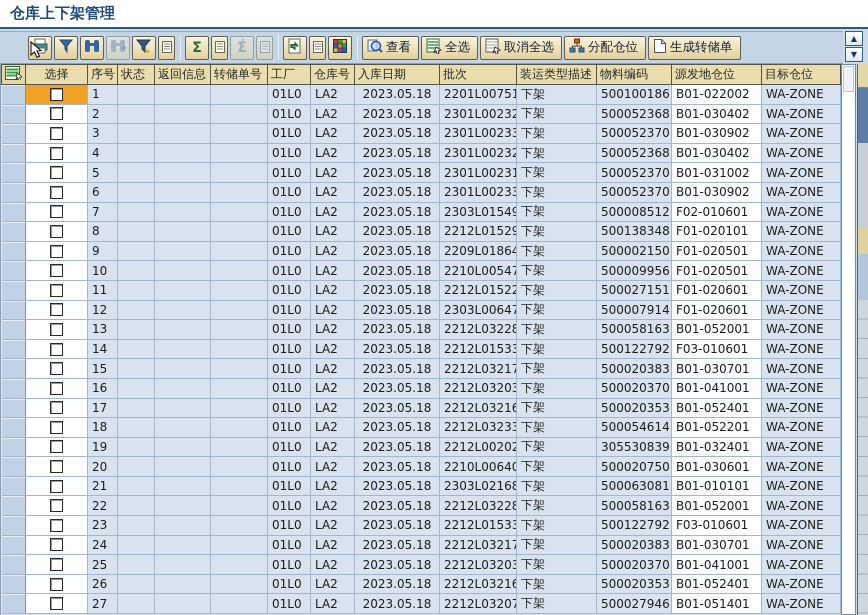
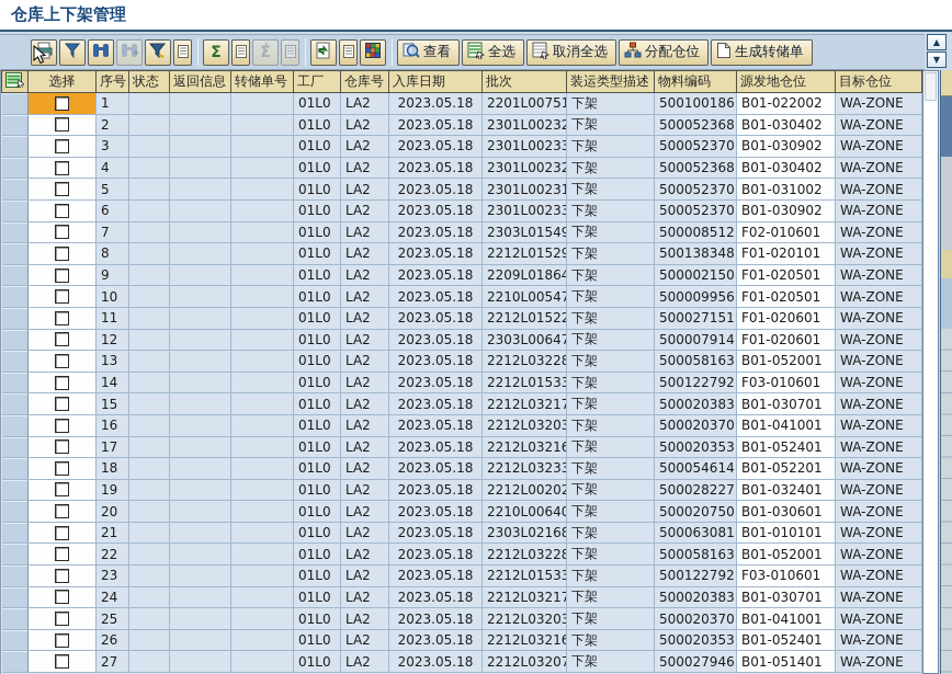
  仓库上下架管理
  Σ
  Σ
  ∕
  查看
  全选
  取消全选
  分配仓位
  生成转储单
  ▲
  ▼
  	选择	序号	状态	返回信息	转储单号	工厂	仓库号	入库日期	批次	装运类型描述	物料编码	源发地仓位	目标仓位
  		1				01L0	LA2	2023.05.18	2201L00751	下架	500100186	B01-022002	WA-ZONE
  		2				01L0	LA2	2023.05.18	2301L00232	下架	500052368	B01-030402	WA-ZONE
  		3				01L0	LA2	2023.05.18	2301L00233	下架	500052370	B01-030902	WA-ZONE
  		4				01L0	LA2	2023.05.18	2301L00232	下架	500052368	B01-030402	WA-ZONE
  		5				01L0	LA2	2023.05.18	2301L00231	下架	500052370	B01-031002	WA-ZONE
  		6				01L0	LA2	2023.05.18	2301L00233	下架	500052370	B01-030902	WA-ZONE
  		7				01L0	LA2	2023.05.18	2303L01549	下架	500008512	F02-010601	WA-ZONE
  		8				01L0	LA2	2023.05.18	2212L01529	下架	500138348	F01-020101	WA-ZONE
  		9				01L0	LA2	2023.05.18	2209L01864	下架	500002150	F01-020501	WA-ZONE
  		10				01L0	LA2	2023.05.18	2210L00547	下架	500009956	F01-020501	WA-ZONE
  		11				01L0	LA2	2023.05.18	2212L01522	下架	500027151	F01-020601	WA-ZONE
  		12				01L0	LA2	2023.05.18	2303L00647	下架	500007914	F01-020601	WA-ZONE
  		13				01L0	LA2	2023.05.18	2212L03228	下架	500058163	B01-052001	WA-ZONE
  		14				01L0	LA2	2023.05.18	2212L01533	下架	500122792	F03-010601	WA-ZONE
  		15				01L0	LA2	2023.05.18	2212L03217	下架	500020383	B01-030701	WA-ZONE
  		16				01L0	LA2	2023.05.18	2212L03203	下架	500020370	B01-041001	WA-ZONE
  		17				01L0	LA2	2023.05.18	2212L03216	下架	500020353	B01-052401	WA-ZONE
  		18				01L0	LA2	2023.05.18	2212L03233	下架	500054614	B01-052201	WA-ZONE
- 		19				01L0	LA2	2023.05.18	2212L00202	下架	305530839	B01-032401	WA-ZONE
+ 		19				01L0	LA2	2023.05.18	2212L00202	下架	500028227	B01-032401	WA-ZONE
  		20				01L0	LA2	2023.05.18	2210L00640	下架	500020750	B01-030601	WA-ZONE
  		21				01L0	LA2	2023.05.18	2303L02168	下架	500063081	B01-010101	WA-ZONE
  		22				01L0	LA2	2023.05.18	2212L03228	下架	500058163	B01-052001	WA-ZONE
  		23				01L0	LA2	2023.05.18	2212L01533	下架	500122792	F03-010601	WA-ZONE
  		24				01L0	LA2	2023.05.18	2212L03217	下架	500020383	B01-030701	WA-ZONE
  		25				01L0	LA2	2023.05.18	2212L03203	下架	500020370	B01-041001	WA-ZONE
  		26				01L0	LA2	2023.05.18	2212L03216	下架	500020353	B01-052401	WA-ZONE
  		27				01L0	LA2	2023.05.18	2212L03207	下架	500027946	B01-051401	WA-ZONE
